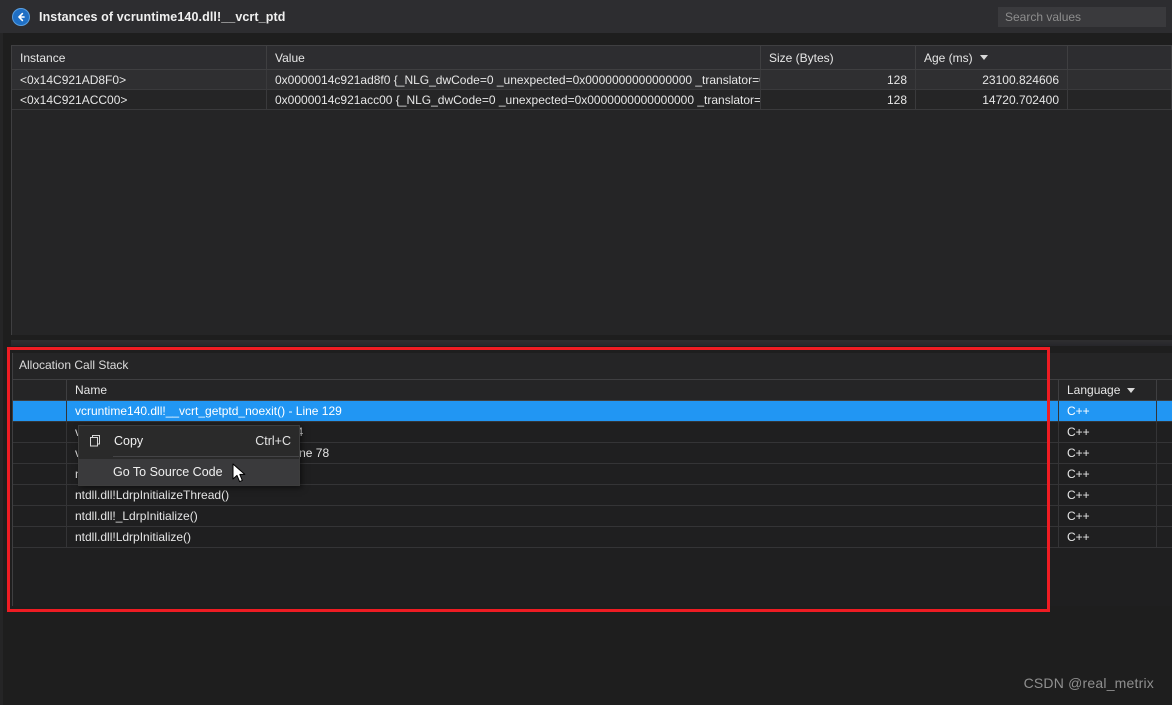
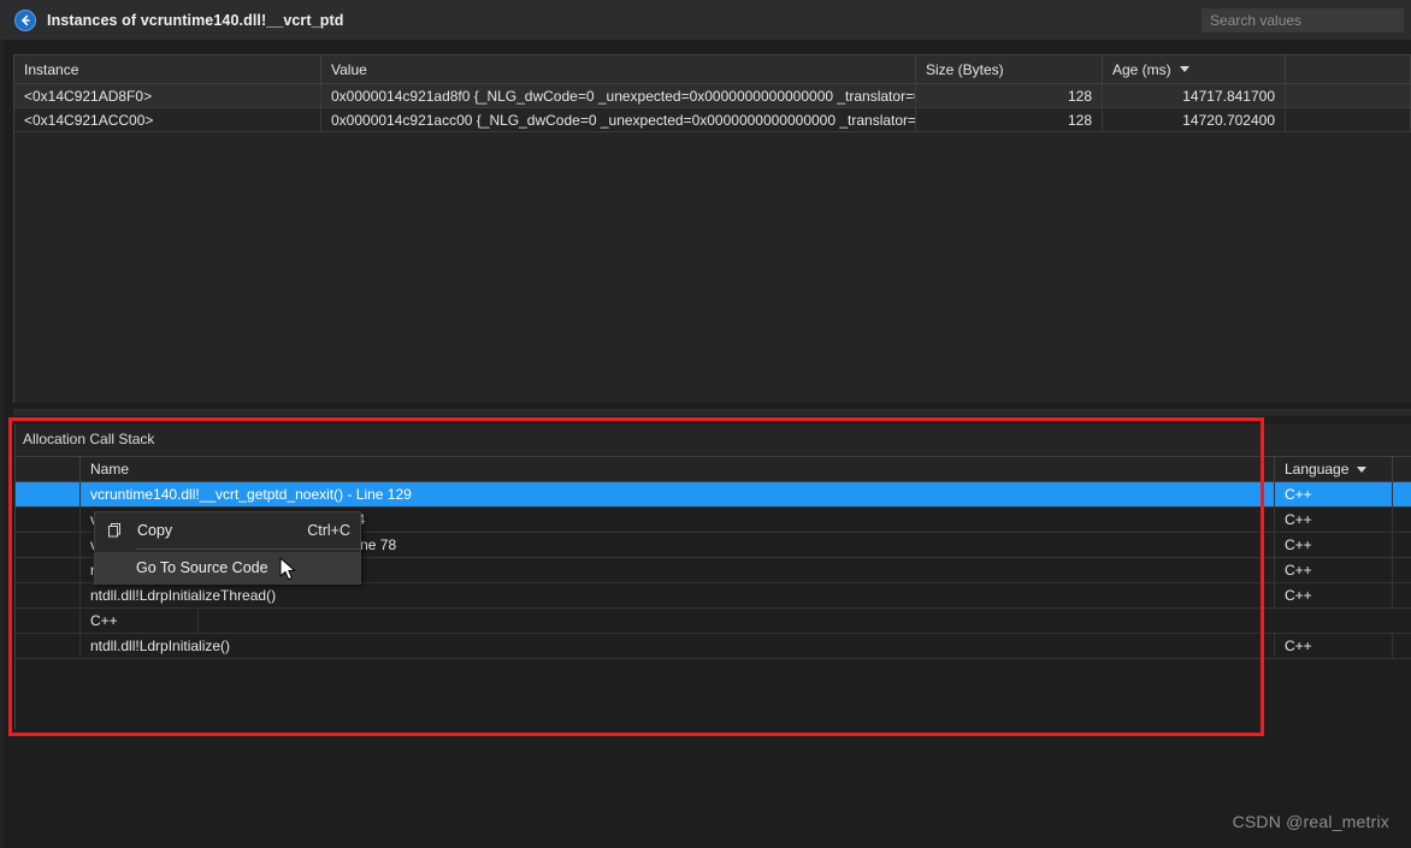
  Instances of vcruntime140.dll!__vcrt_ptd
  Search values
  Instance
  Value
  Size (Bytes)
  Age (ms)
  <0x14C921AD8F0>
  0x0000014c921ad8f0 {_NLG_dwCode=0 _unexpected=0x0000000000000000 _translator=
  128
- 23100.824606
+ 14717.841700
  <0x14C921ACC00>
  0x0000014c921acc00 {_NLG_dwCode=0 _unexpected=0x0000000000000000 _translator=
  128
  14720.702400
  Allocation Call Stack
  Name
  Language
  vcruntime140.dll!__vcrt_getptd_noexit() - Line 129
  C++
  C++
  C++
  C++
  ntdll.dll!LdrpInitializeThread()
  C++
- ntdll.dll!_LdrpInitialize()
  C++
  ntdll.dll!LdrpInitialize()
  C++
  Copy
  Ctrl+C
  Go To Source Code
  CSDN @real_metrix
